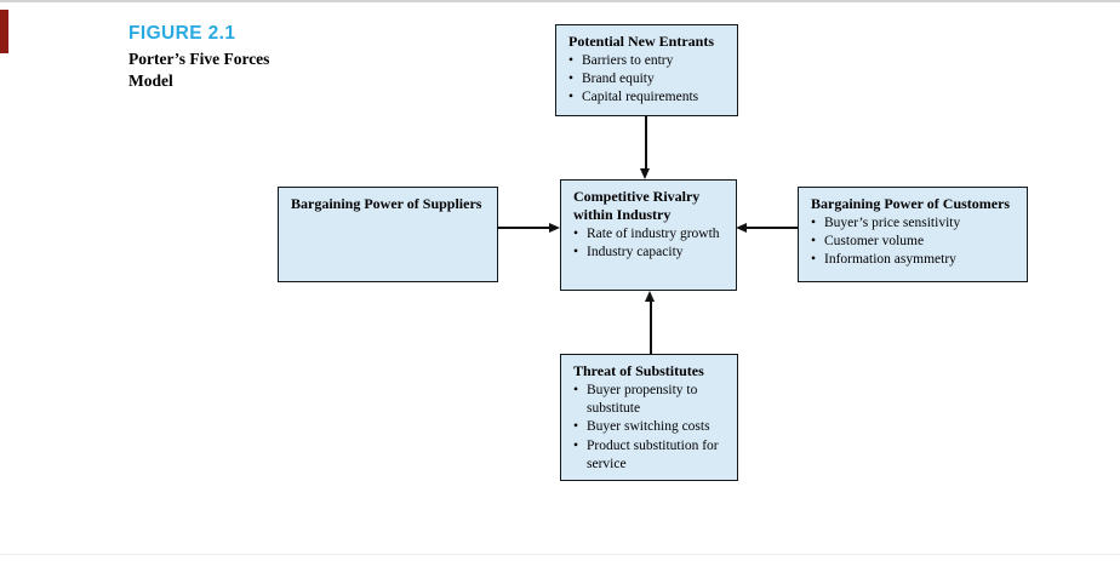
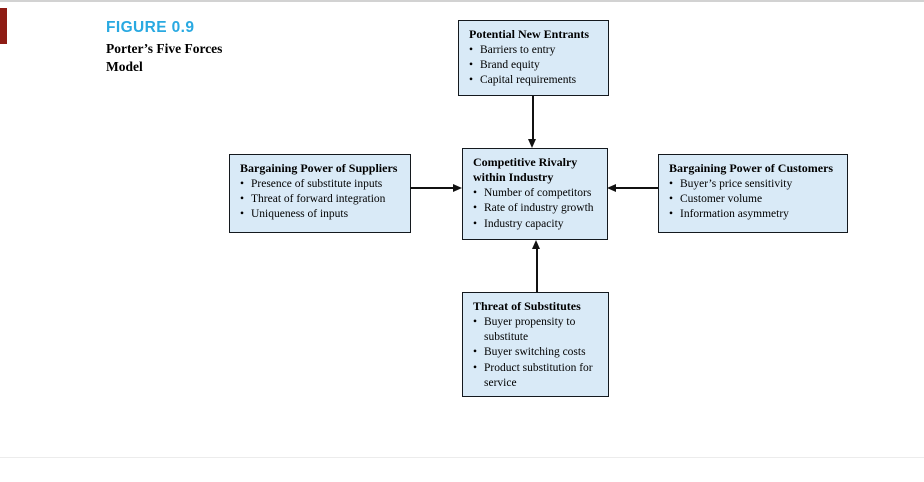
- FIGURE 2.1
+ FIGURE 0.9
  Porter’s Five Forces Model
  Potential New Entrants
  Barriers to entry
  Brand equity
  Capital requirements
  Bargaining Power of Suppliers
+ Presence of substitute inputs
+ Threat of forward integration
+ Uniqueness of inputs
  Competitive Rivalry within Industry
+ Number of competitors
  Rate of industry growth
  Industry capacity
  Bargaining Power of Customers
  Buyer’s price sensitivity
  Customer volume
  Information asymmetry
  Threat of Substitutes
  Buyer propensity to substitute
  Buyer switching costs
  Product substitution for service
